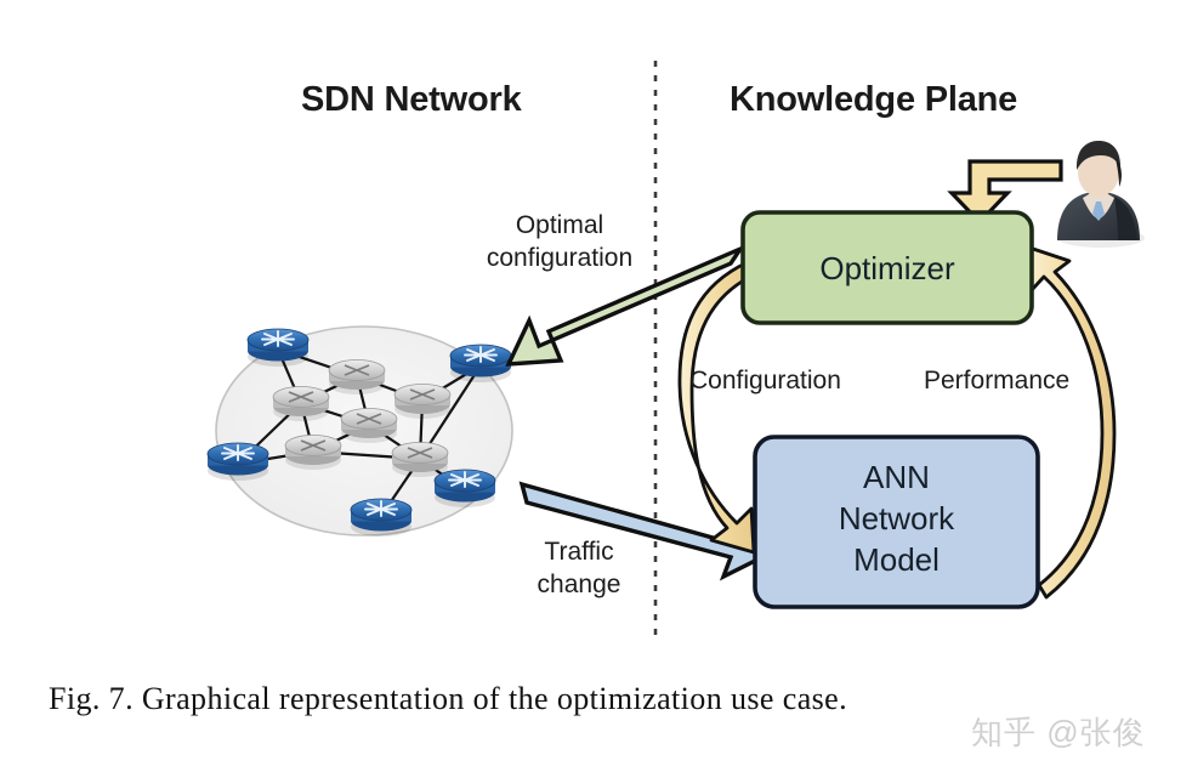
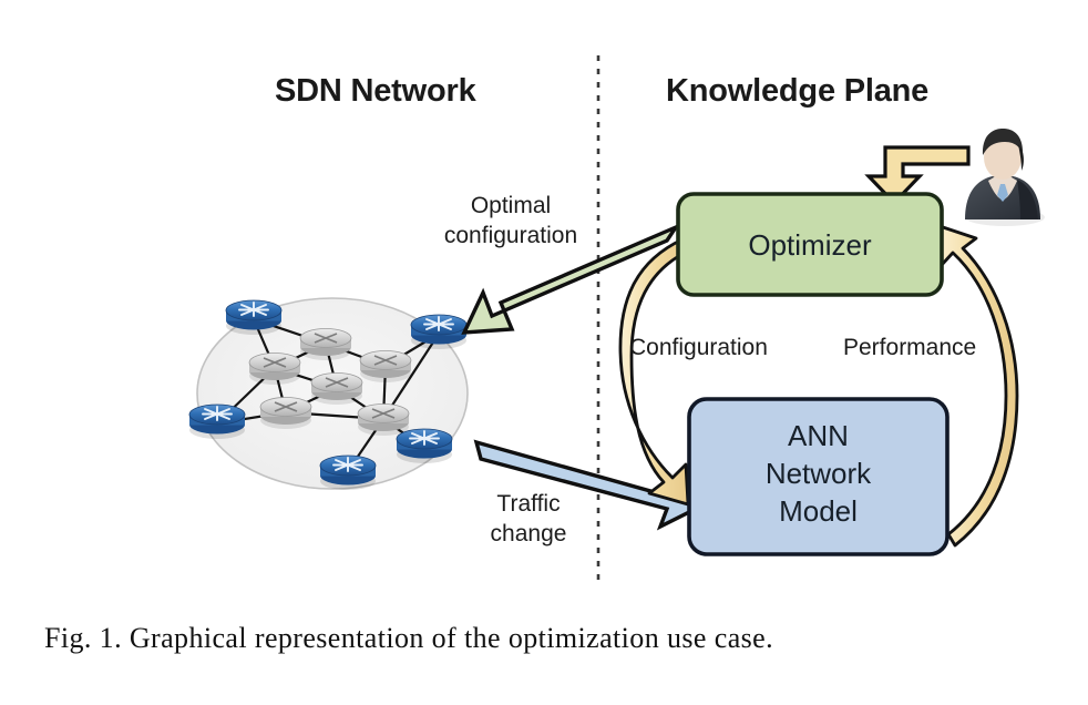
  SDN Network
  Knowledge Plane
  Optimal configuration
  Configuration
  Performance
  Traffic change
  Optimizer
  ANN
  Network
  Model
- Fig. 7. Graphical representation of the optimization use case.
+ Fig. 1. Graphical representation of the optimization use case.
- 知乎 @张俊
